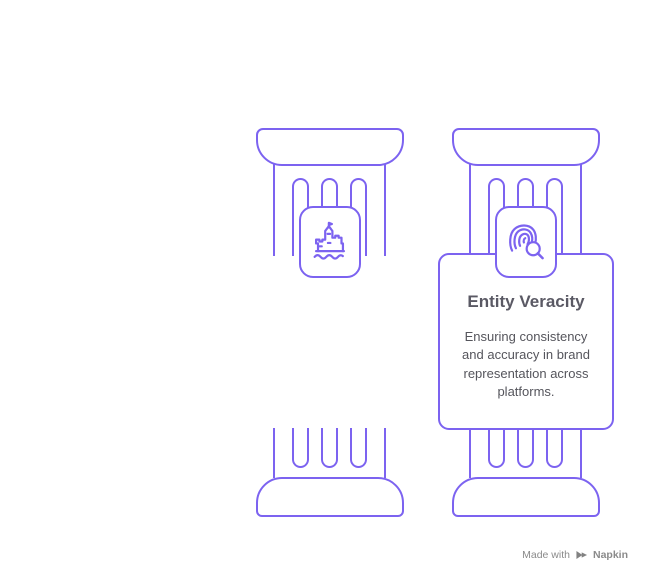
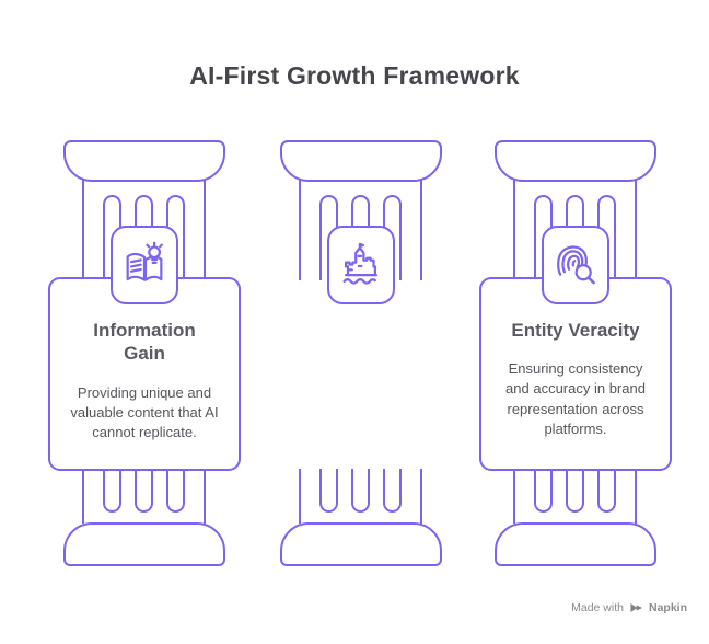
+ AI-First Growth Framework
+ Information
+ Gain
+ Providing unique and valuable content that AI cannot replicate.
  Entity Veracity
  Ensuring consistency and accuracy in brand representation across platforms.
  Made with
  Napkin
